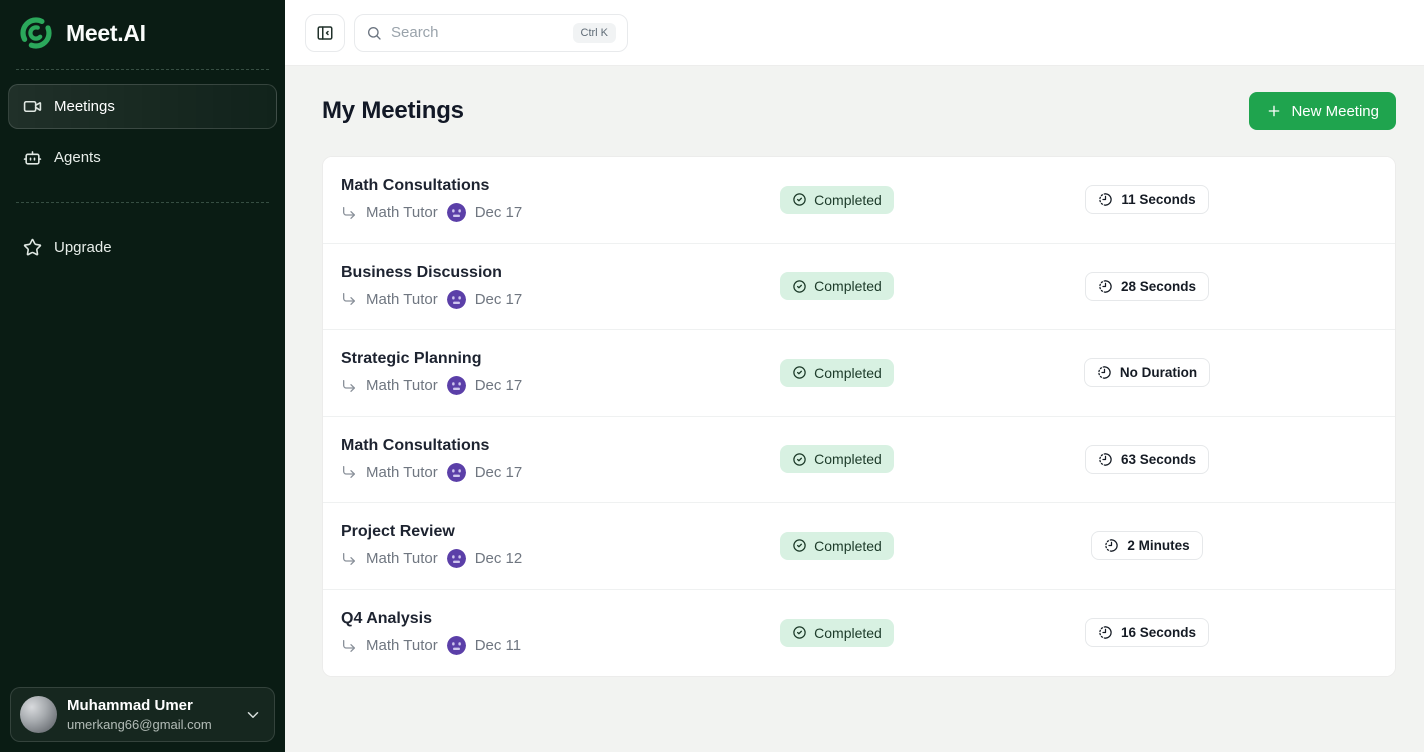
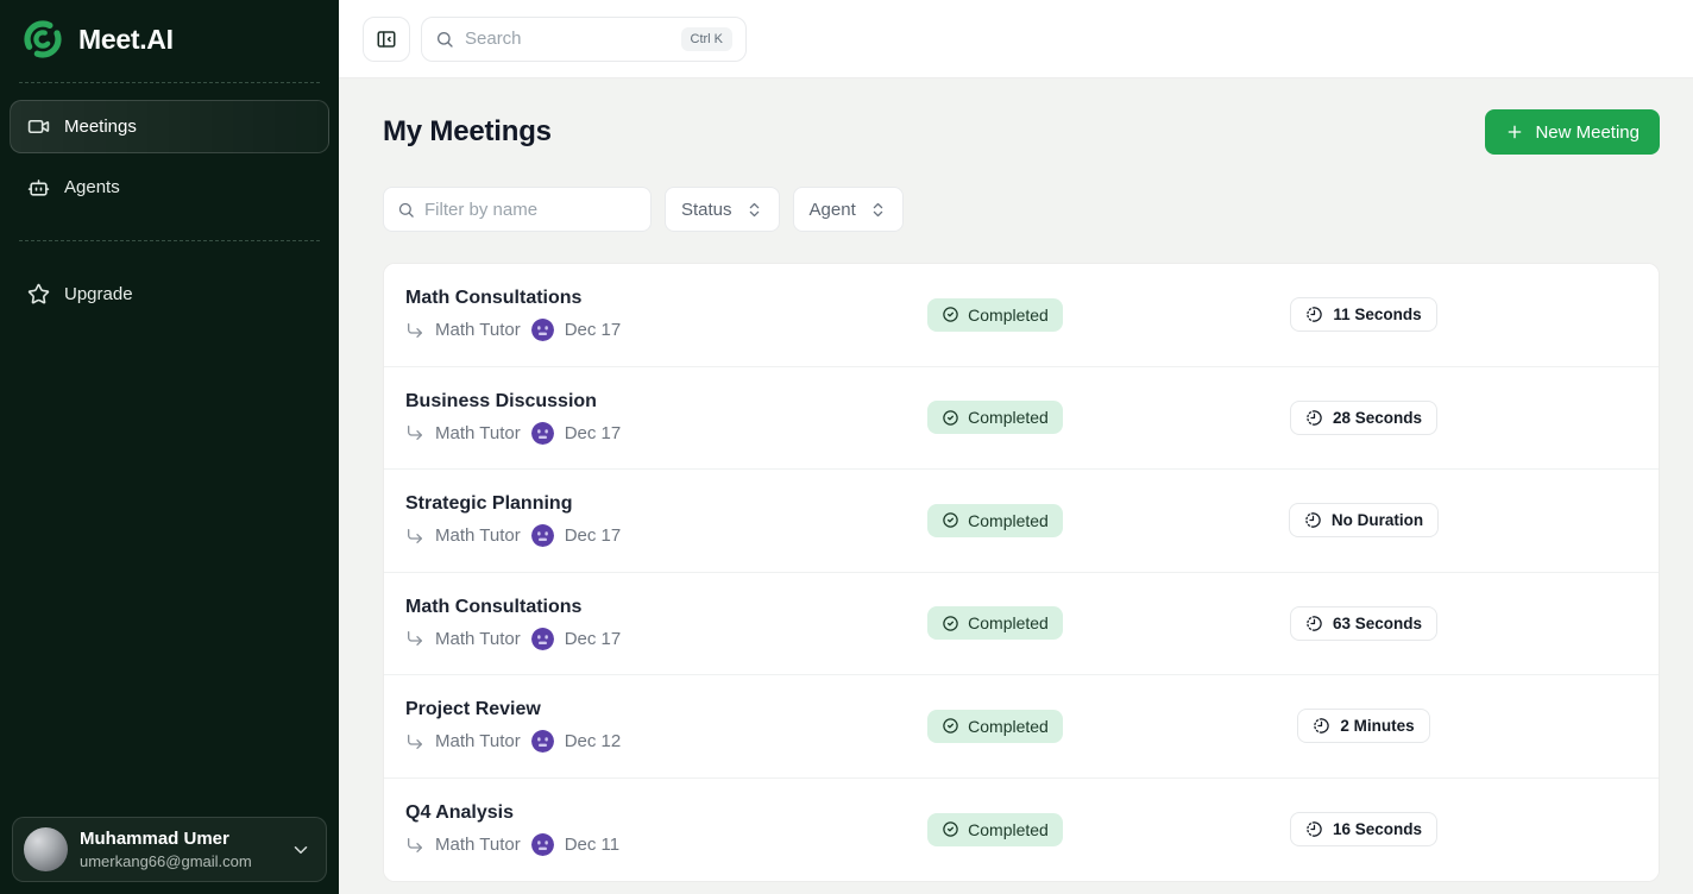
  Meet.AI
  Meetings
  Agents
  Upgrade
  Muhammad Umer
  umerkang66@gmail.com
  Search
  Ctrl K
  My Meetings
  New Meeting
+ Filter by name
+ Status
+ Agent
  Math Consultations
  Math Tutor
  Dec 17
  Completed
  11 Seconds
  Business Discussion
  Math Tutor
  Dec 17
  Completed
  28 Seconds
  Strategic Planning
  Math Tutor
  Dec 17
  Completed
  No Duration
  Math Consultations
  Math Tutor
  Dec 17
  Completed
  63 Seconds
  Project Review
  Math Tutor
  Dec 12
  Completed
  2 Minutes
  Q4 Analysis
  Math Tutor
  Dec 11
  Completed
  16 Seconds
